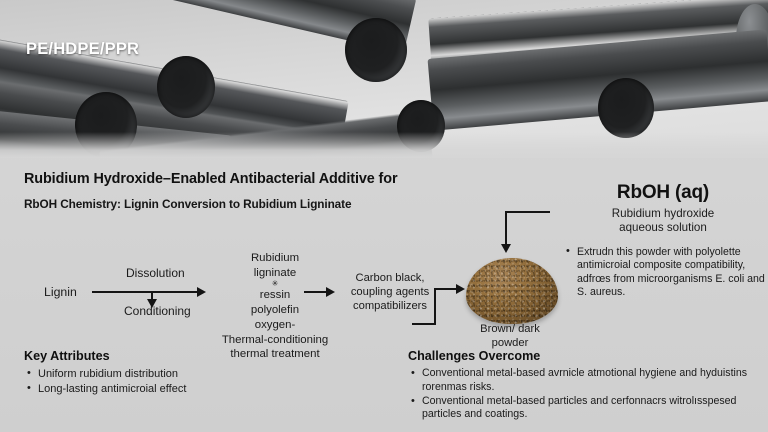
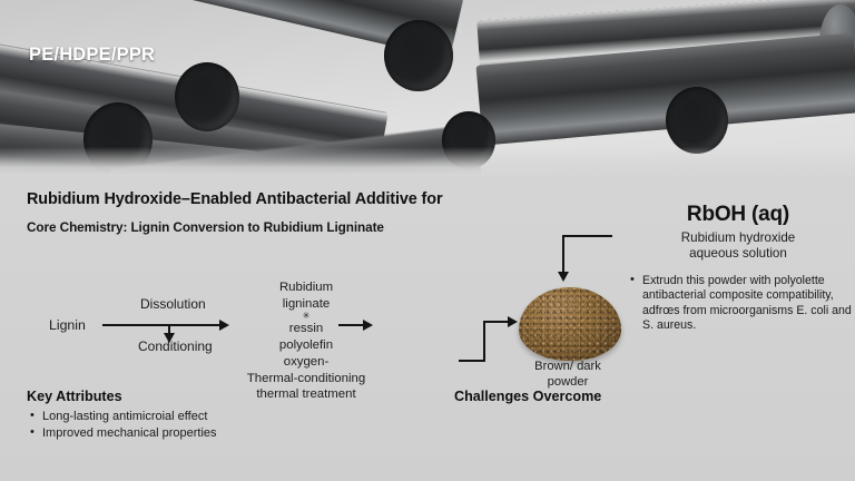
  PE/HDPE/PPR
  Rubidium Hydroxide–Enabled Antibacterial Additive for
- RbOH Chemistry: Lignin Conversion to Rubidium Ligninate
+ Core Chemistry: Lignin Conversion to Rubidium Ligninate
  RbOH (aq)
  Rubidium hydroxide
  aqueous solution
- Extrudn this powder with polyolette antimicroial composite compatibility, adfrœs from microorganisms E. coli and S. aureus.
+ Extrudn this powder with polyolette antibacterial composite compatibility, adfrœs from microorganisms E. coli and S. aureus.
  Lignin
  Dissolution
  Conditioning
  Rubidium
  ligninate
  ✳
  ressin
  polyolefin
  oxygen-
  Thermal-conditioning
  thermal treatment
- Carbon black,
- coupling agents
- compatibilizers
  Brown/ dark
  powder
  Key Attributes
- Uniform rubidium distribution
  Long-lasting antimicroial effect
+ Improved mechanical properties
  Challenges Overcome
- Conventional metal-based avrnicle atmotional hygiene and hyduistins rorenmas risks.
- Conventional metal-based particles and cerfonnacrs witrolısspesed particles and coatings.
